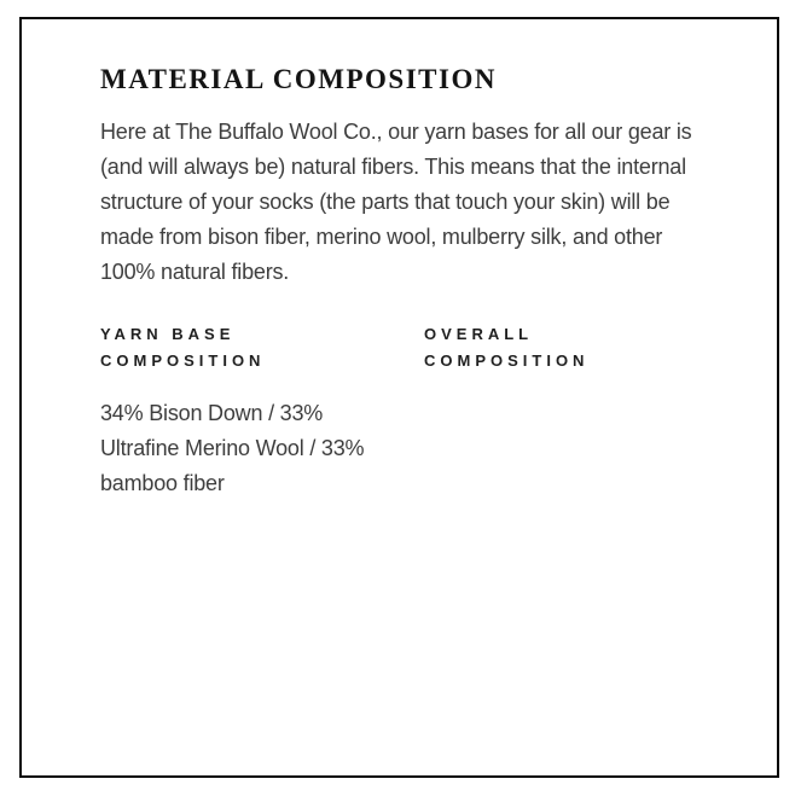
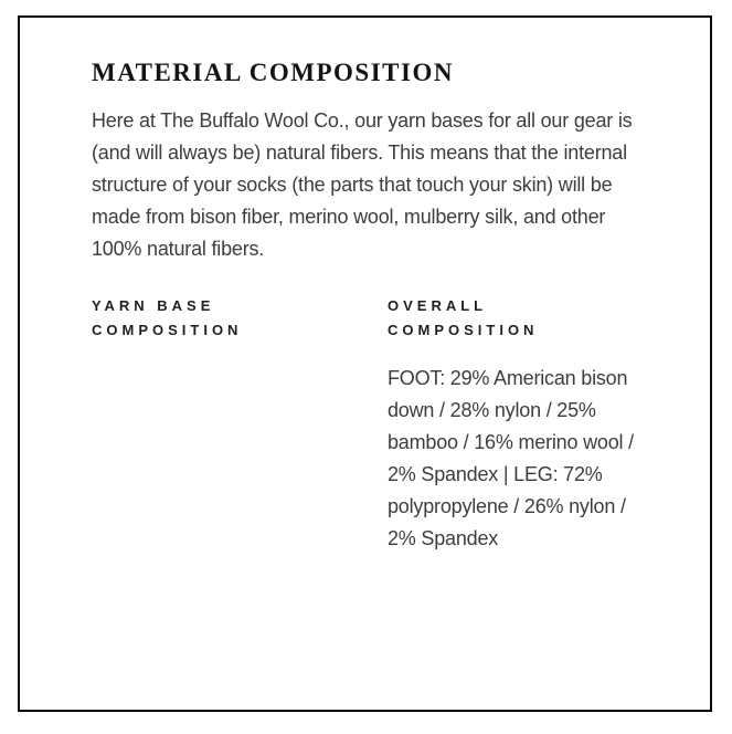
  MATERIAL COMPOSITION
  Here at The Buffalo Wool Co., our yarn bases for all our gear is
  (and will always be) natural fibers. This means that the internal
  structure of your socks (the parts that touch your skin) will be
  made from bison fiber, merino wool, mulberry silk, and other
  100% natural fibers.
  YARN BASE
  COMPOSITION
- 34% Bison Down / 33%
- Ultrafine Merino Wool / 33%
- bamboo fiber
  OVERALL
  COMPOSITION
+ FOOT: 29% American bison
+ down / 28% nylon / 25%
+ bamboo / 16% merino wool /
+ 2% Spandex | LEG: 72%
+ polypropylene / 26% nylon /
+ 2% Spandex
